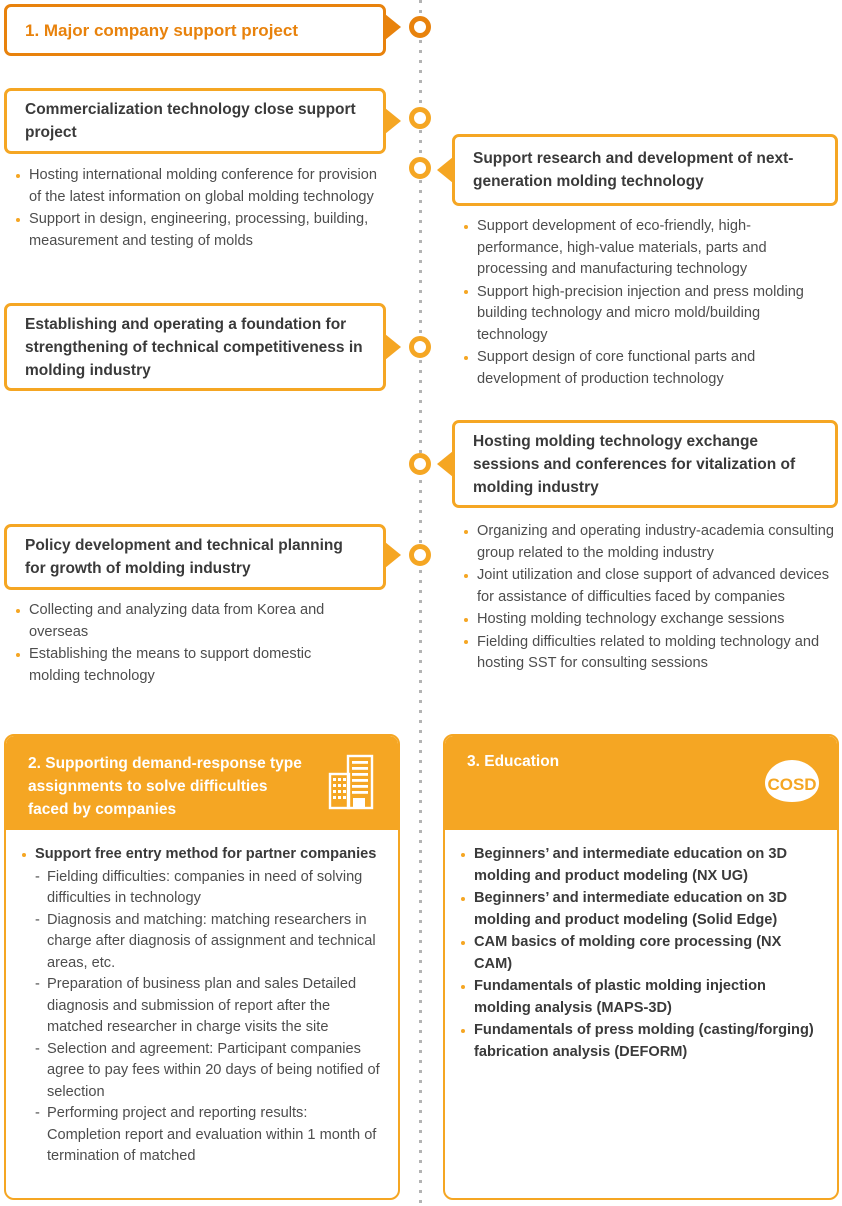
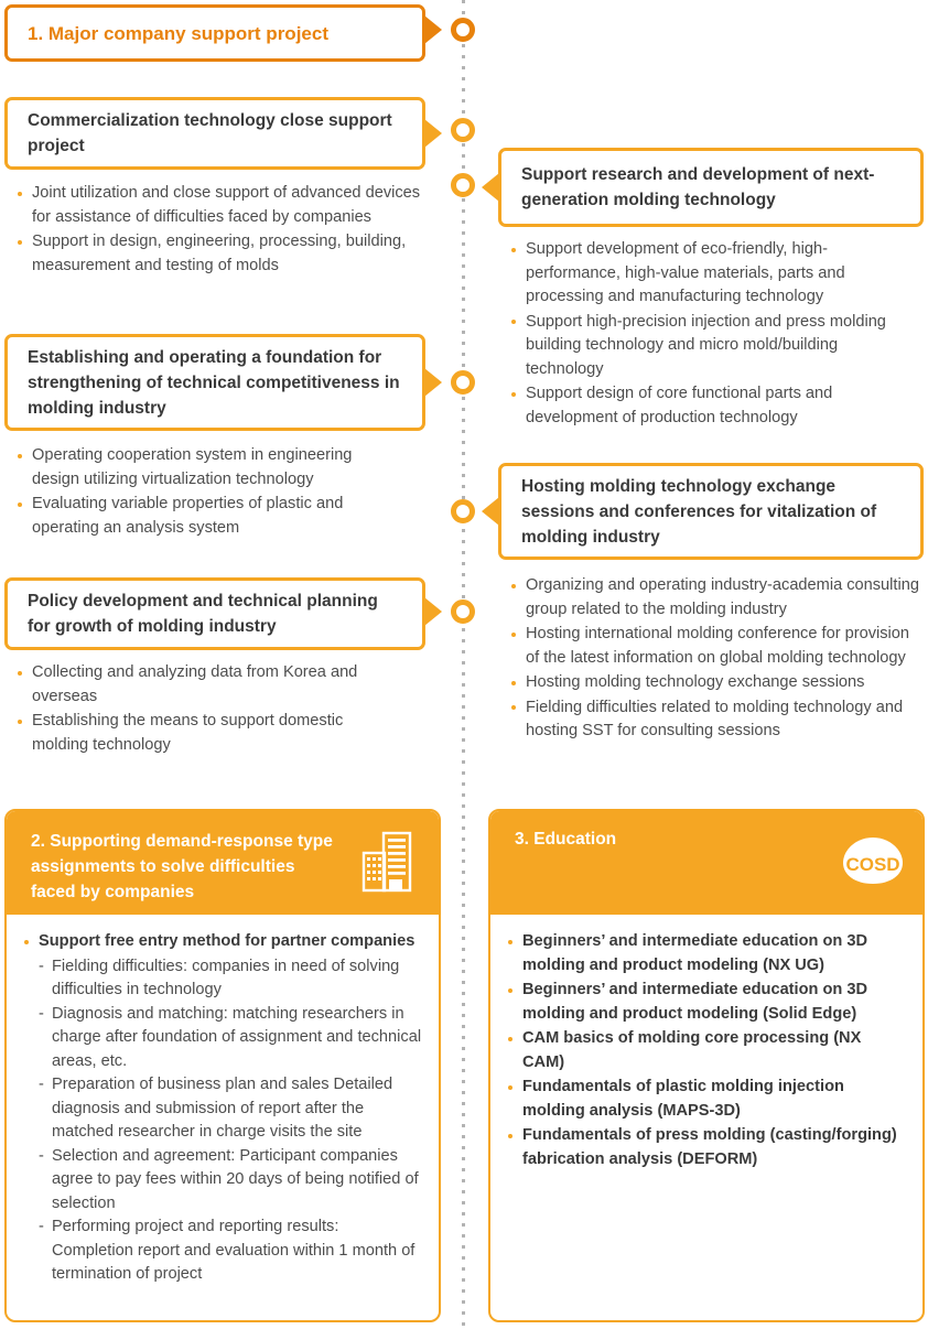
  1. Major company support project
  Commercialization technology close support project
- Hosting international molding conference for provision of the latest information on global molding technology
+ Joint utilization and close support of advanced devices for assistance of difficulties faced by companies
  Support in design, engineering, processing, building, measurement and testing of molds
  Establishing and operating a foundation for strengthening of technical competitiveness in molding industry
+ Operating cooperation system in engineering design utilizing virtualization technology
+ Evaluating variable properties of plastic and operating an analysis system
  Policy development and technical planning for growth of molding industry
  Collecting and analyzing data from Korea and overseas
  Establishing the means to support domestic molding technology
  Support research and development of next-generation molding technology
  Support development of eco-friendly, high-performance, high-value materials, parts and processing and manufacturing technology
  Support high-precision injection and press molding building technology and micro mold/building technology
  Support design of core functional parts and development of production technology
  Hosting molding technology exchange sessions and conferences for vitalization of molding industry
  Organizing and operating industry-academia consulting group related to the molding industry
- Joint utilization and close support of advanced devices for assistance of difficulties faced by companies
+ Hosting international molding conference for provision of the latest information on global molding technology
  Hosting molding technology exchange sessions
  Fielding difficulties related to molding technology and hosting SST for consulting sessions
  2. Supporting demand-response type assignments to solve difficulties faced by companies
  Support free entry method for partner companies
  Fielding difficulties: companies in need of solving difficulties in technology
- Diagnosis and matching: matching researchers in charge after diagnosis of assignment and technical areas, etc.
+ Diagnosis and matching: matching researchers in charge after foundation of assignment and technical areas, etc.
  Preparation of business plan and sales Detailed diagnosis and submission of report after the matched researcher in charge visits the site
  Selection and agreement: Participant companies agree to pay fees within 20 days of being notified of selection
- Performing project and reporting results: Completion report and evaluation within 1 month of termination of matched
+ Performing project and reporting results: Completion report and evaluation within 1 month of termination of project
  3. Education
  COSD
  Beginners’ and intermediate education on 3D molding and product modeling (NX UG)
  Beginners’ and intermediate education on 3D molding and product modeling (Solid Edge)
  CAM basics of molding core processing (NX CAM)
  Fundamentals of plastic molding injection molding analysis (MAPS-3D)
  Fundamentals of press molding (casting/forging) fabrication analysis (DEFORM)
